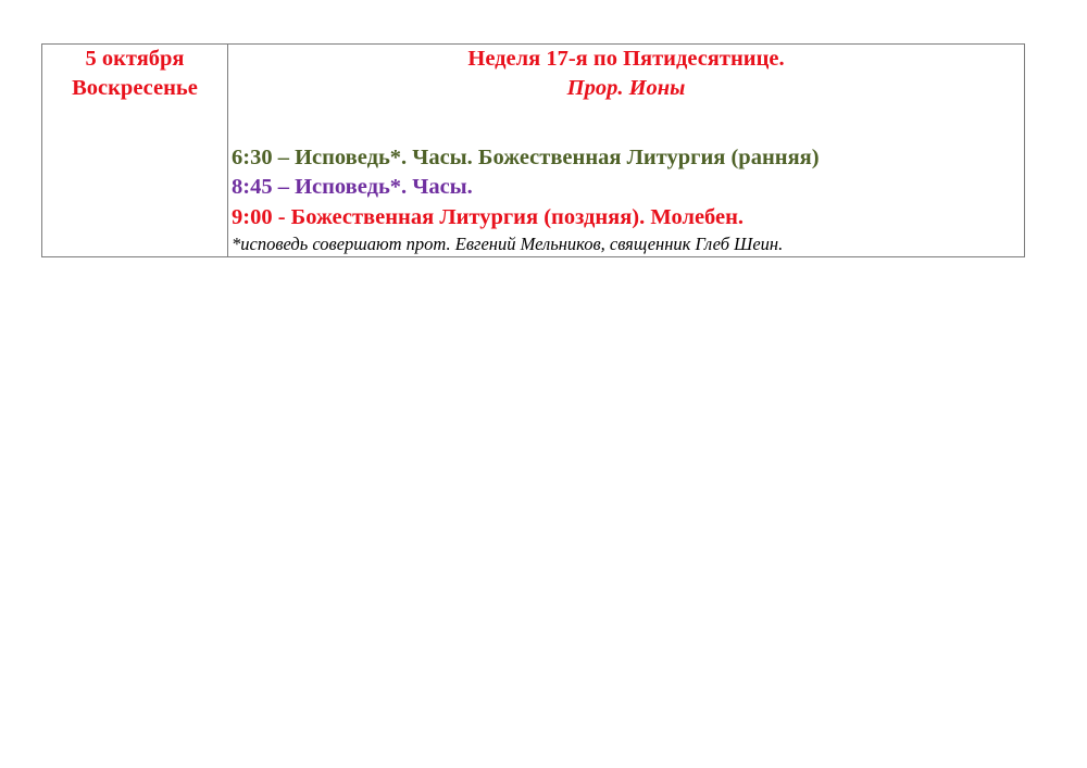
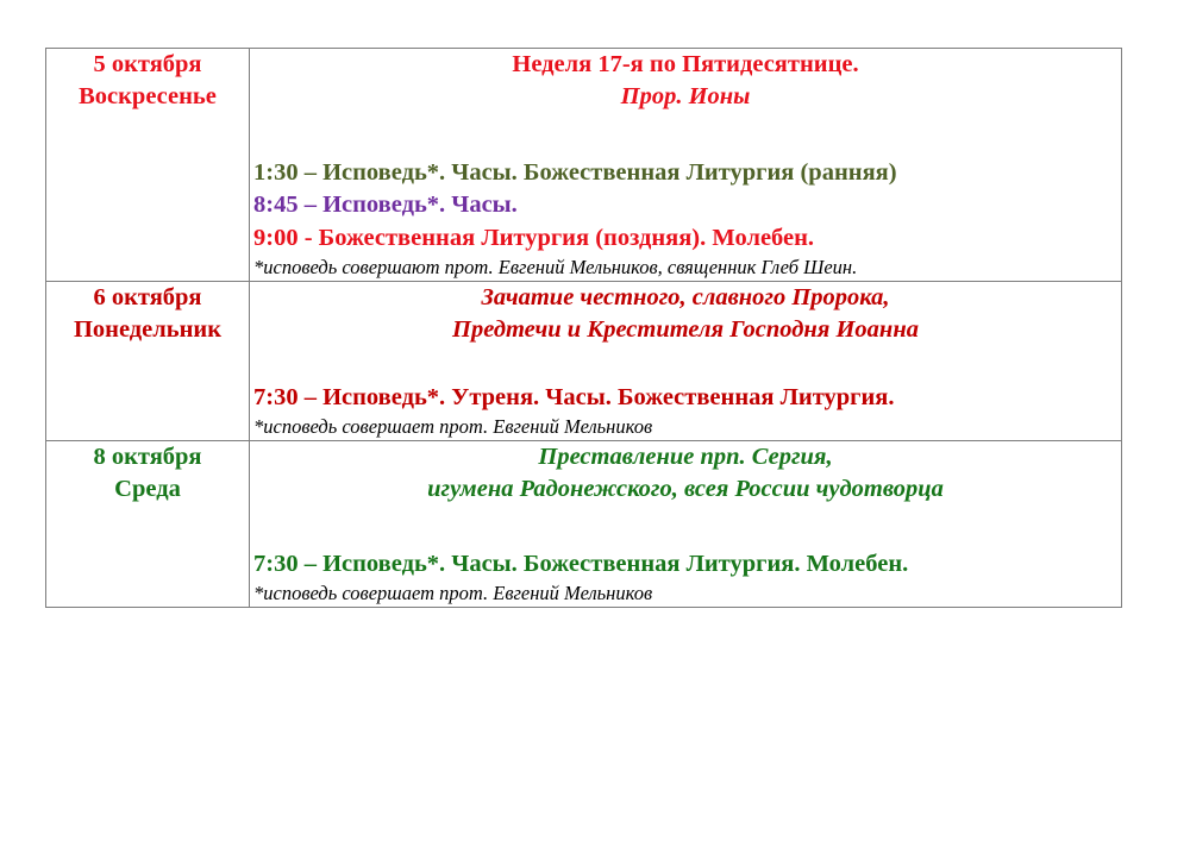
- 5 октября Воскресенье	Неделя 17-я по Пятидесятнице. Прор. Ионы 6:30 – Исповедь*. Часы. Божественная Литургия (ранняя) 8:45 – Исповедь*. Часы. 9:00 - Божественная Литургия (поздняя). Молебен. *исповедь совершают прот. Евгений Мельников, священник Глеб Шеин.
+ 5 октября Воскресенье	Неделя 17-я по Пятидесятнице. Прор. Ионы 1:30 – Исповедь*. Часы. Божественная Литургия (ранняя) 8:45 – Исповедь*. Часы. 9:00 - Божественная Литургия (поздняя). Молебен. *исповедь совершают прот. Евгений Мельников, священник Глеб Шеин.
+ 6 октября Понедельник	Зачатие честного, славного Пророка, Предтечи и Крестителя Господня Иоанна 7:30 – Исповедь*. Утреня. Часы. Божественная Литургия. *исповедь совершает прот. Евгений Мельников
+ 8 октября Среда	Преставление прп. Сергия, игумена Радонежского, всея России чудотворца 7:30 – Исповедь*. Часы. Божественная Литургия. Молебен. *исповедь совершает прот. Евгений Мельников
